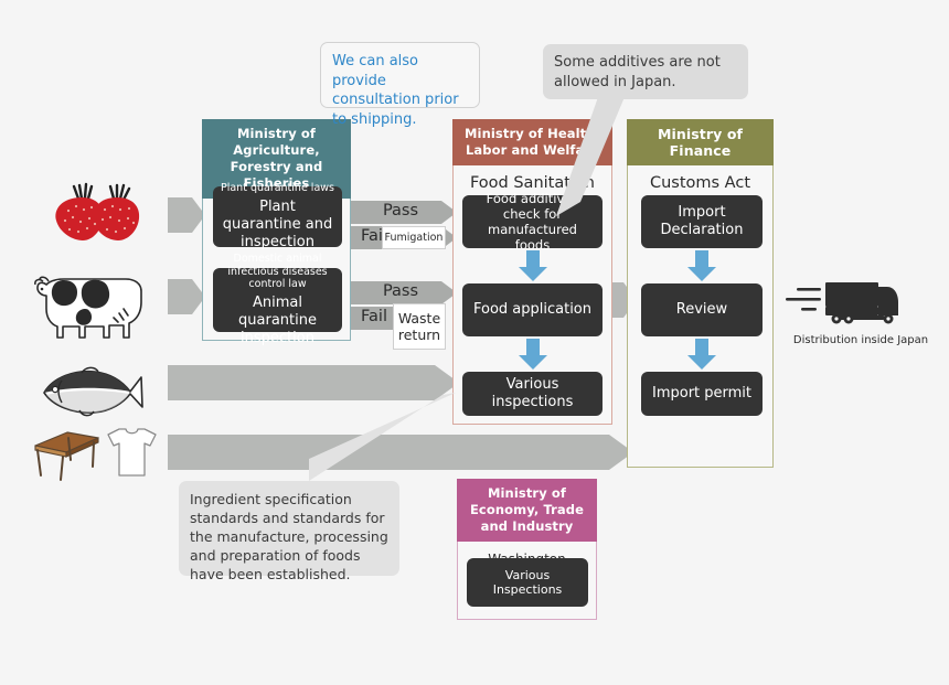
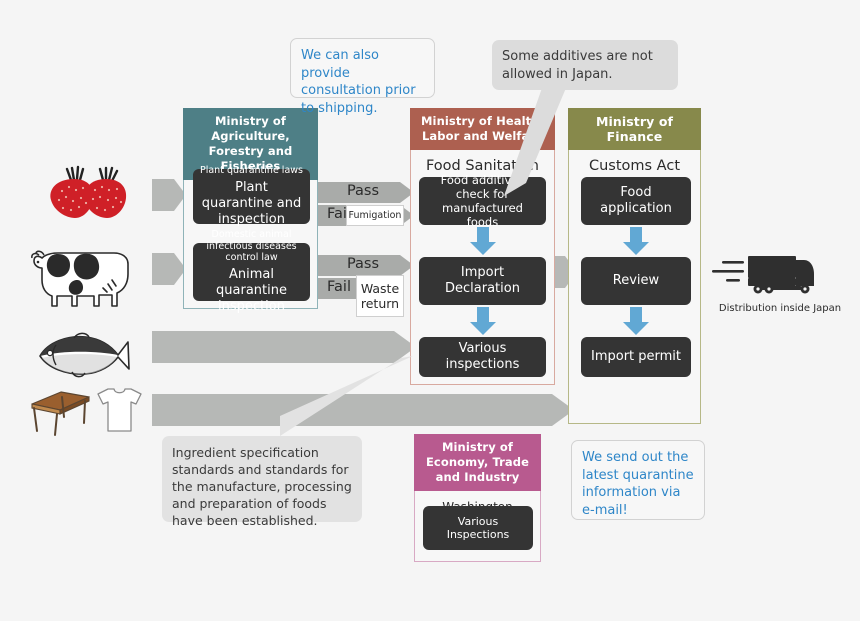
  Ministry of Agriculture, Forestry and Fisheries
  Plant quarantine laws
  Plant quarantine and inspection
  Animal quarantine inspection
  Pass
  Fai
  Fumigation
  Pass
  Fail
  Waste return
  Ministry of Healt Labor and Welf
  Food Sanitatn
  Food additiv check fo manufactured foods
- Food application
+ Import Declaration
  Various inspections
  Ministry of Finance
  Customs Act
- Import Declaration
+ Food application
  Review
  Import permit
  Ministry of Economy, Trade and Industry
  Various Inspections
  We can also provide consultation prior to shipping.
  Some additives are not allowed in Japan.
  Ingredient specification standards and standards for the manufacture, processing and preparation of foods have been established.
+ We send out the latest quarantine information via e-mail!
  Distribution inside Japan
